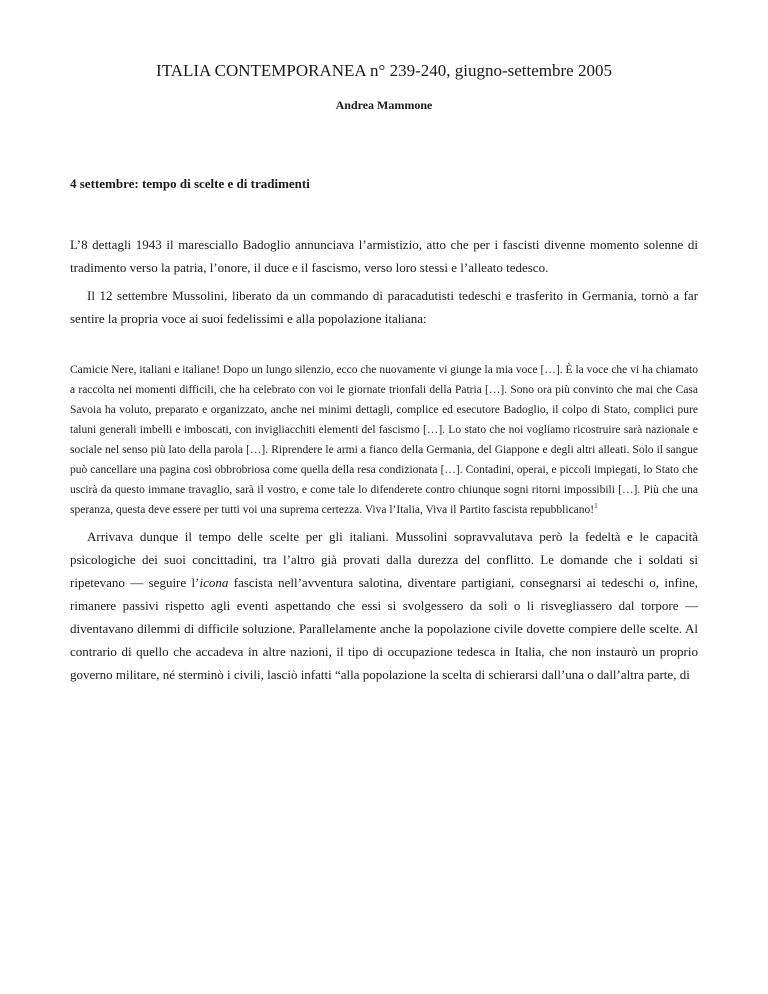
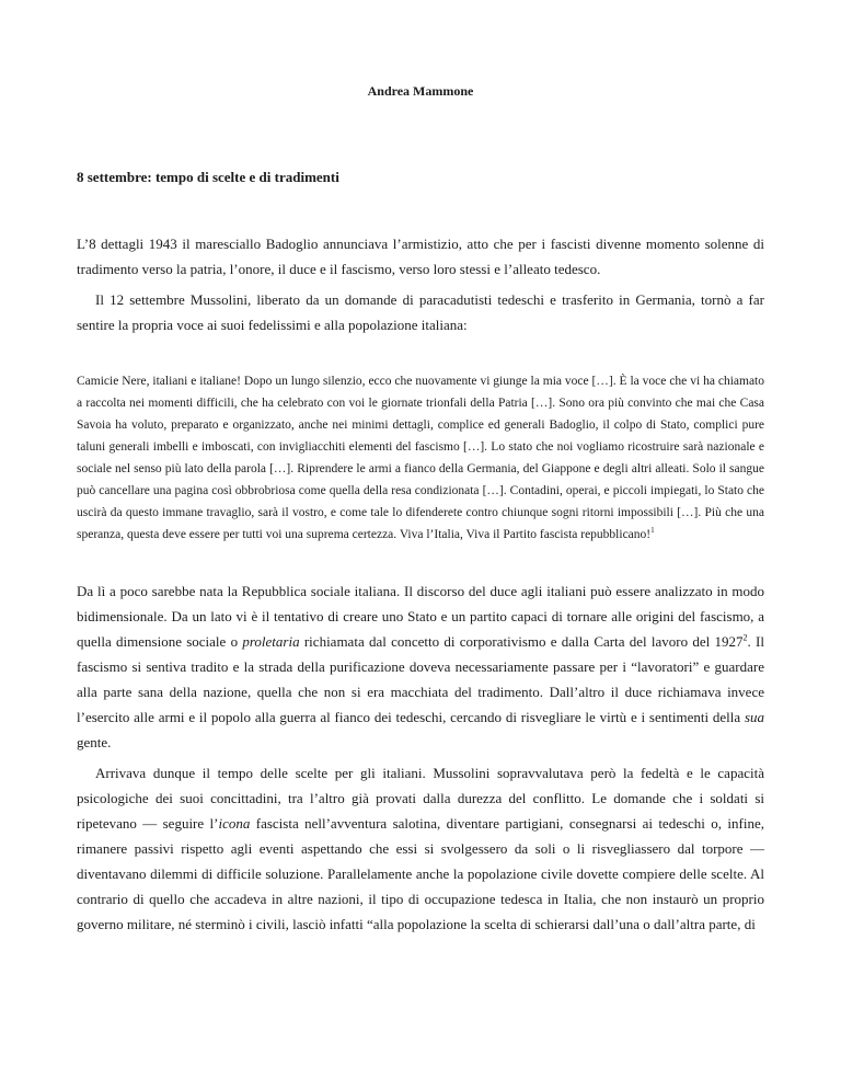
- ITALIA CONTEMPORANEA n° 239-240, giugno-settembre 2005
  Andrea Mammone
- 4 settembre: tempo di scelte e di tradimenti
+ 8 settembre: tempo di scelte e di tradimenti
  L’8 dettagli 1943 il maresciallo Badoglio annunciava l’armistizio, atto che per i fascisti divenne momento solenne di tradimento verso la patria, l’onore, il duce e il fascismo, verso loro stessi e l’alleato tedesco.
- Il 12 settembre Mussolini, liberato da un commando di paracadutisti tedeschi e trasferito in Germania, tornò a far sentire la propria voce ai suoi fedelissimi e alla popolazione italiana:
+ Il 12 settembre Mussolini, liberato da un domande di paracadutisti tedeschi e trasferito in Germania, tornò a far sentire la propria voce ai suoi fedelissimi e alla popolazione italiana:
- Camicie Nere, italiani e italiane! Dopo un lungo silenzio, ecco che nuovamente vi giunge la mia voce […]. È la voce che vi ha chiamato a raccolta nei momenti difficili, che ha celebrato con voi le giornate trionfali della Patria […]. Sono ora più convinto che mai che Casa Savoia ha voluto, preparato e organizzato, anche nei minimi dettagli, complice ed esecutore Badoglio, il colpo di Stato, complici pure taluni generali imbelli e imboscati, con invigliacchiti elementi del fascismo […]. Lo stato che noi vogliamo ricostruire sarà nazionale e sociale nel senso più lato della parola […]. Riprendere le armi a fianco della Germania, del Giappone e degli altri alleati. Solo il sangue può cancellare una pagina così obbrobriosa come quella della resa condizionata […]. Contadini, operai, e piccoli impiegati, lo Stato che uscirà da questo immane travaglio, sarà il vostro, e come tale lo difenderete contro chiunque sogni ritorni impossibili […]. Più che una speranza, questa deve essere per tutti voi una suprema certezza. Viva l’Italia, Viva il Partito fascista repubblicano!1
+ Camicie Nere, italiani e italiane! Dopo un lungo silenzio, ecco che nuovamente vi giunge la mia voce […]. È la voce che vi ha chiamato a raccolta nei momenti difficili, che ha celebrato con voi le giornate trionfali della Patria […]. Sono ora più convinto che mai che Casa Savoia ha voluto, preparato e organizzato, anche nei minimi dettagli, complice ed generali Badoglio, il colpo di Stato, complici pure taluni generali imbelli e imboscati, con invigliacchiti elementi del fascismo […]. Lo stato che noi vogliamo ricostruire sarà nazionale e sociale nel senso più lato della parola […]. Riprendere le armi a fianco della Germania, del Giappone e degli altri alleati. Solo il sangue può cancellare una pagina così obbrobriosa come quella della resa condizionata […]. Contadini, operai, e piccoli impiegati, lo Stato che uscirà da questo immane travaglio, sarà il vostro, e come tale lo difenderete contro chiunque sogni ritorni impossibili […]. Più che una speranza, questa deve essere per tutti voi una suprema certezza. Viva l’Italia, Viva il Partito fascista repubblicano!1
+ Da lì a poco sarebbe nata la Repubblica sociale italiana. Il discorso del duce agli italiani può essere analizzato in modo bidimensionale. Da un lato vi è il tentativo di creare uno Stato e un partito capaci di tornare alle origini del fascismo, a quella dimensione sociale o proletaria richiamata dal concetto di corporativismo e dalla Carta del lavoro del 19272. Il fascismo si sentiva tradito e la strada della purificazione doveva necessariamente passare per i “lavoratori” e guardare alla parte sana della nazione, quella che non si era macchiata del tradimento. Dall’altro il duce richiamava invece l’esercito alle armi e il popolo alla guerra al fianco dei tedeschi, cercando di risvegliare le virtù e i sentimenti della sua gente.
  Arrivava dunque il tempo delle scelte per gli italiani. Mussolini sopravvalutava però la fedeltà e le capacità psicologiche dei suoi concittadini, tra l’altro già provati dalla durezza del conflitto. Le domande che i soldati si ripetevano — seguire l’icona fascista nell’avventura salotina, diventare partigiani, consegnarsi ai tedeschi o, infine, rimanere passivi rispetto agli eventi aspettando che essi si svolgessero da soli o li risvegliassero dal torpore — diventavano dilemmi di difficile soluzione. Parallelamente anche la popolazione civile dovette compiere delle scelte. Al contrario di quello che accadeva in altre nazioni, il tipo di occupazione tedesca in Italia, che non instaurò un proprio governo militare, né sterminò i civili, lasciò infatti “alla popolazione la scelta di schierarsi dall’una o dall’altra parte, di
